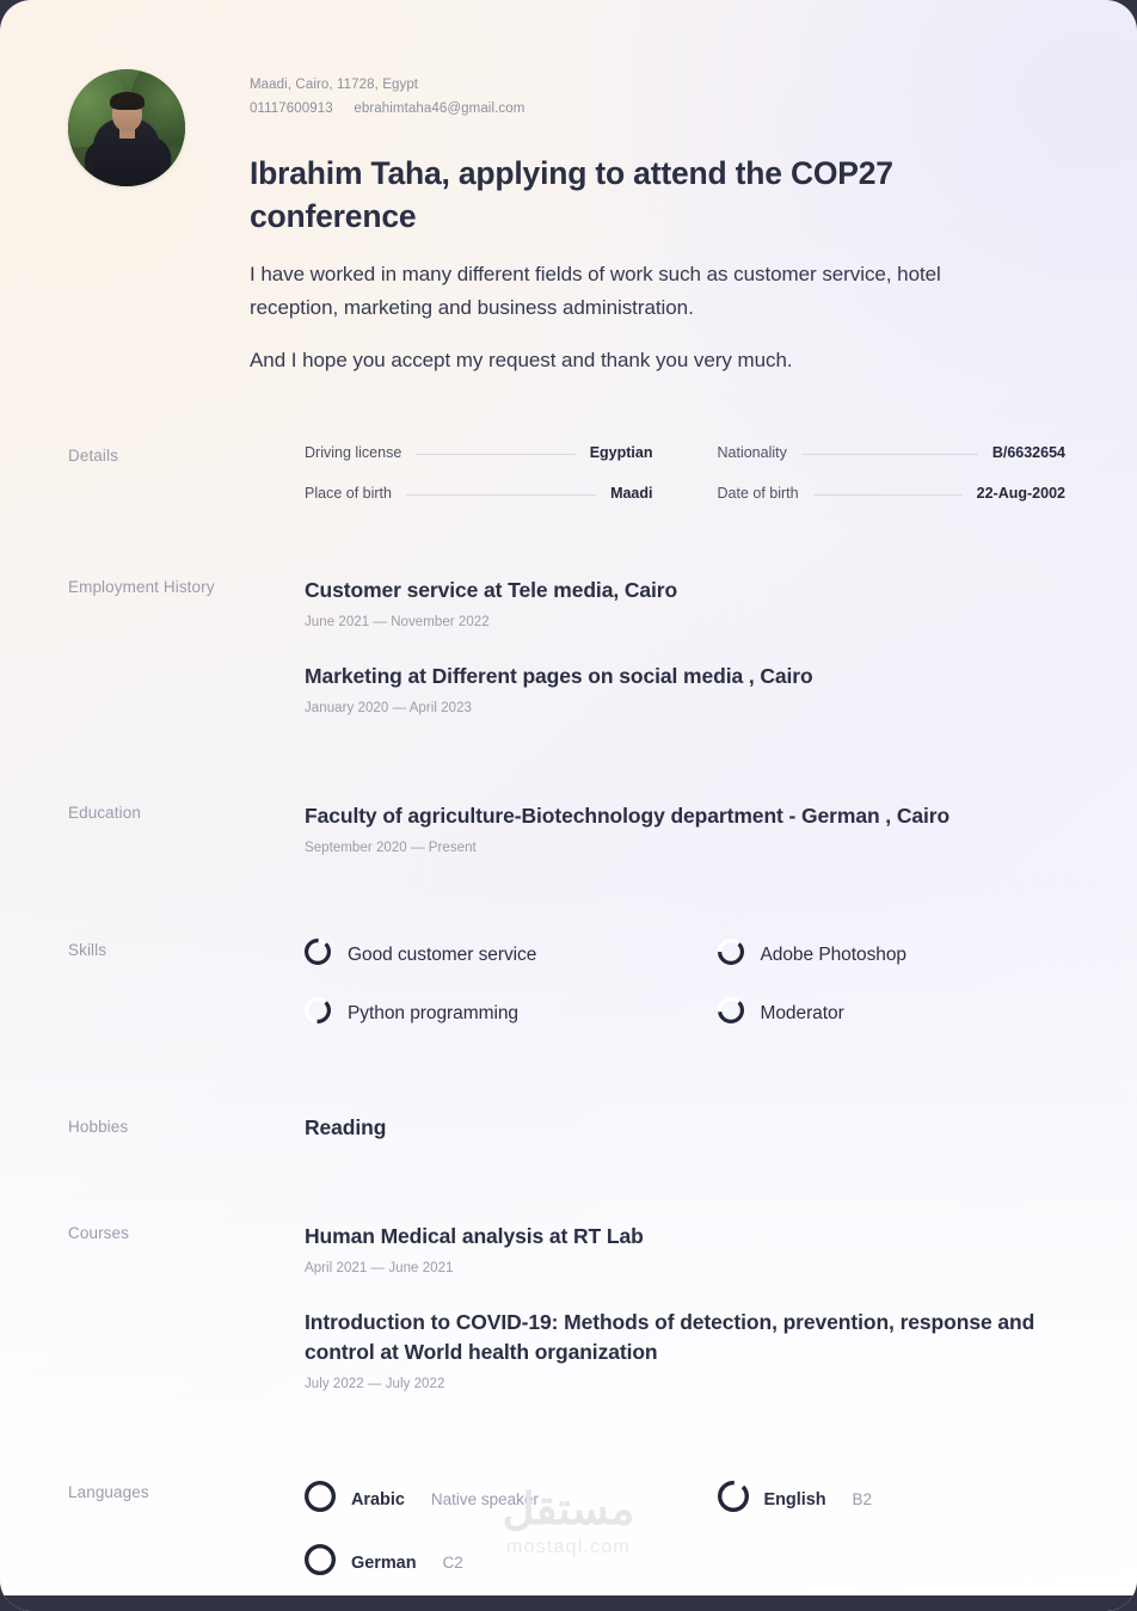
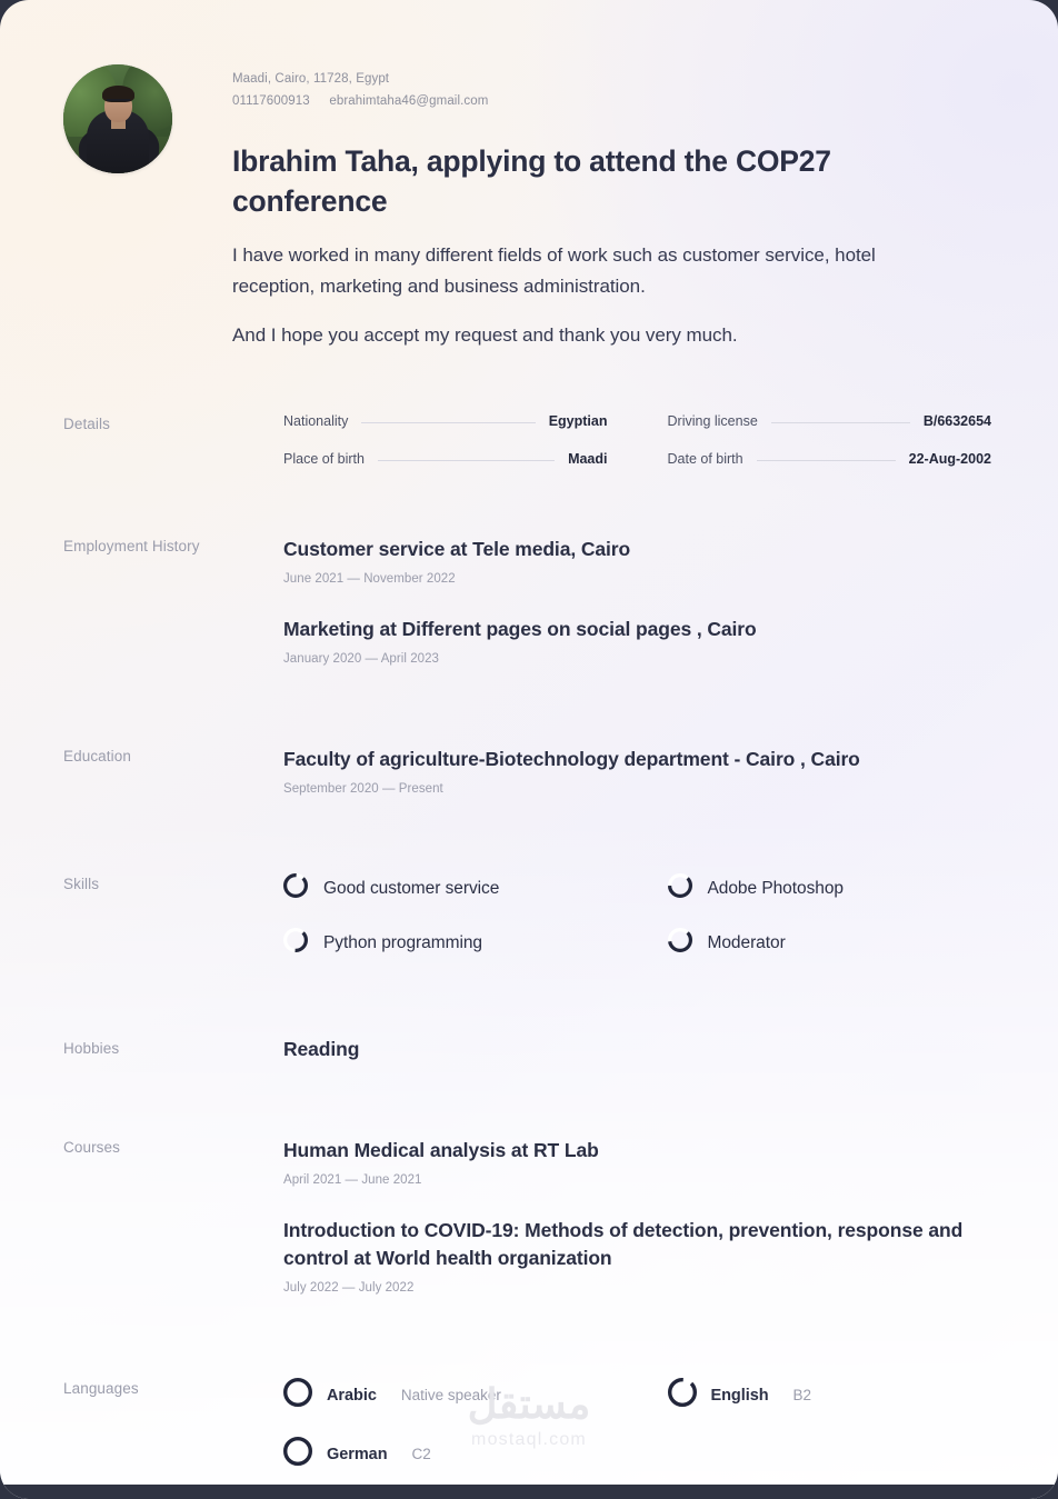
  Maadi, Cairo, 11728, Egypt
  01117600913 ebrahimtaha46@gmail.com
  Ibrahim Taha, applying to attend the COP27 conference
  I have worked in many different fields of work such as customer service, hotel reception, marketing and business administration.
  And I hope you accept my request and thank you very much.
  Details
- Driving license
+ Nationality
  Egyptian
- Nationality
+ Driving license
  B/6632654
  Place of birth
  Maadi
  Date of birth
  22-Aug-2002
  Employment History
  Customer service at Tele media, Cairo
  June 2021 — November 2022
- Marketing at Different pages on social media , Cairo
+ Marketing at Different pages on social pages , Cairo
  January 2020 — April 2023
  Education
- Faculty of agriculture-Biotechnology department - German , Cairo
+ Faculty of agriculture-Biotechnology department - Cairo , Cairo
  September 2020 — Present
  Skills
  Good customer service
  Adobe Photoshop
  Python programming
  Moderator
  Hobbies
  Reading
  Courses
  Human Medical analysis at RT Lab
  April 2021 — June 2021
  Introduction to COVID-19: Methods of detection, prevention, response and control at World health organization
  July 2022 — July 2022
  Languages
  Arabic
  Native speaker
  English
  B2
  German
  C2
  مستقل
